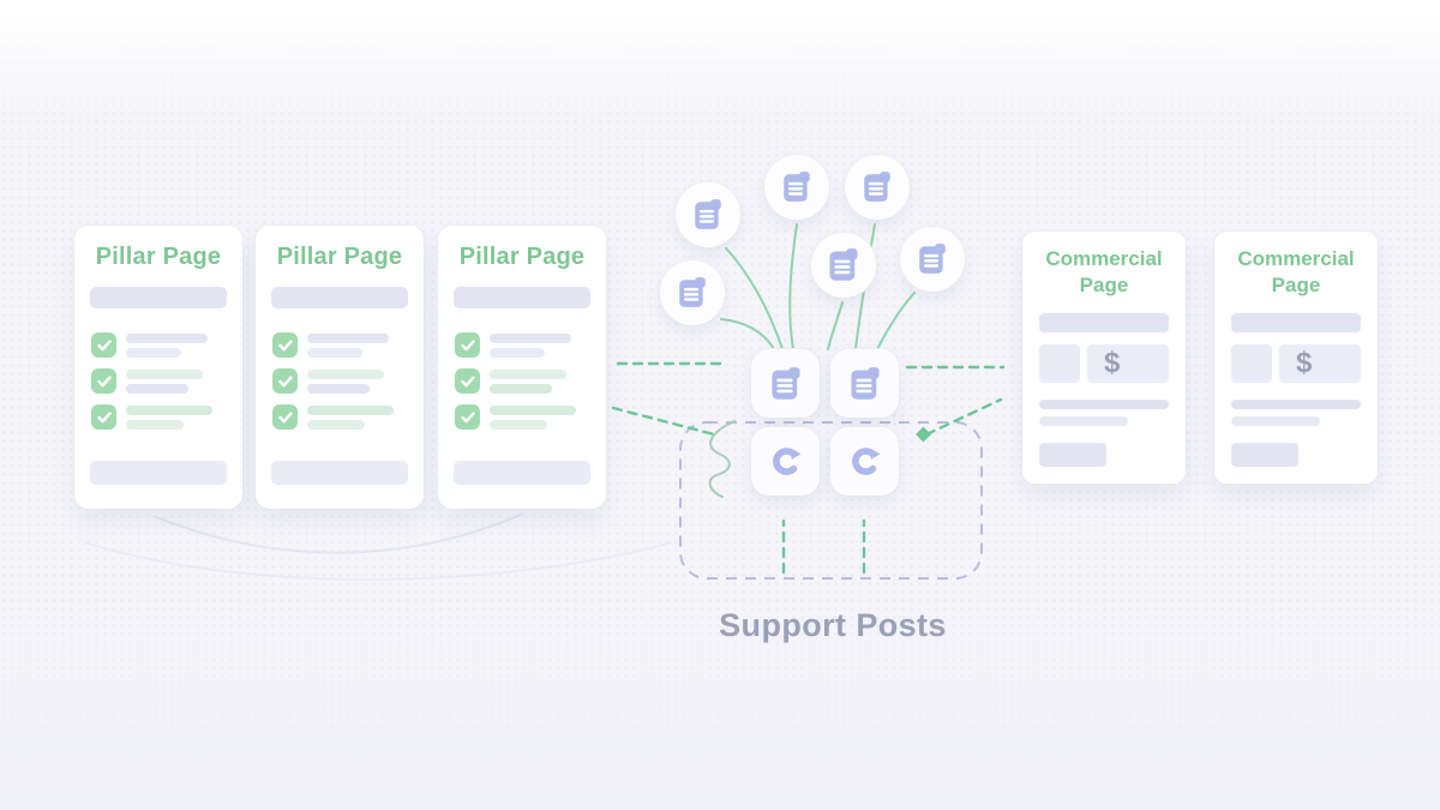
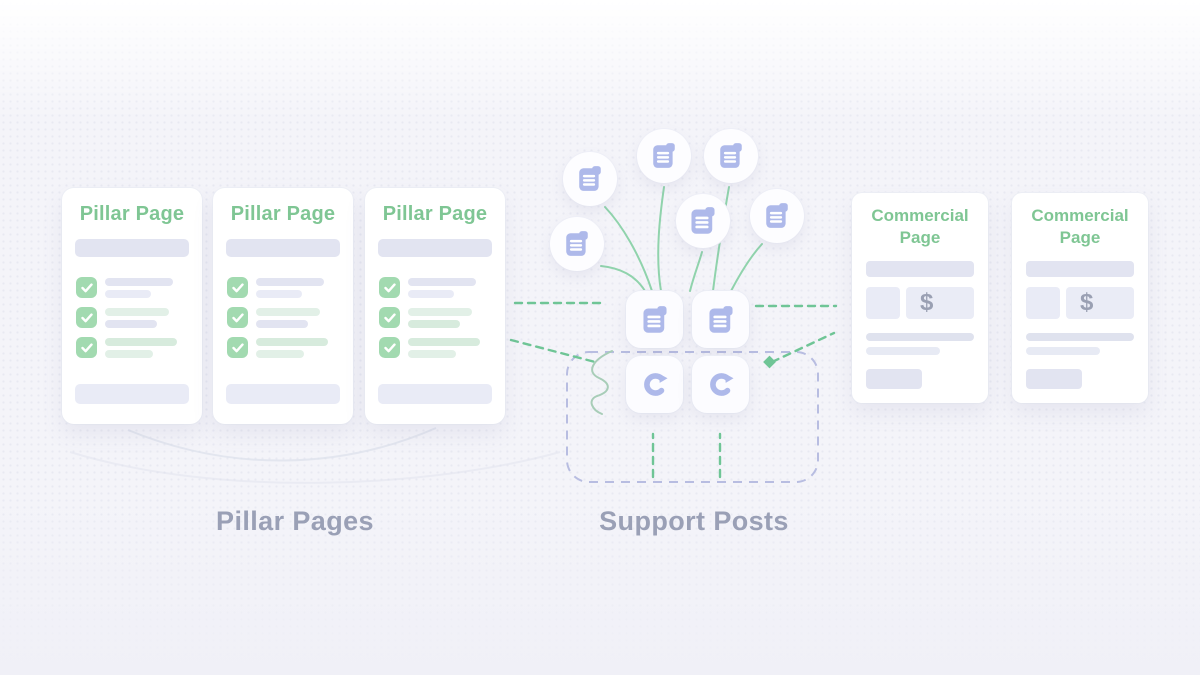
  Pillar Page
  Pillar Page
  Pillar Page
  Commercial Page
  $
  Commercial Page
  $
+ Pillar Pages
  Support Posts
